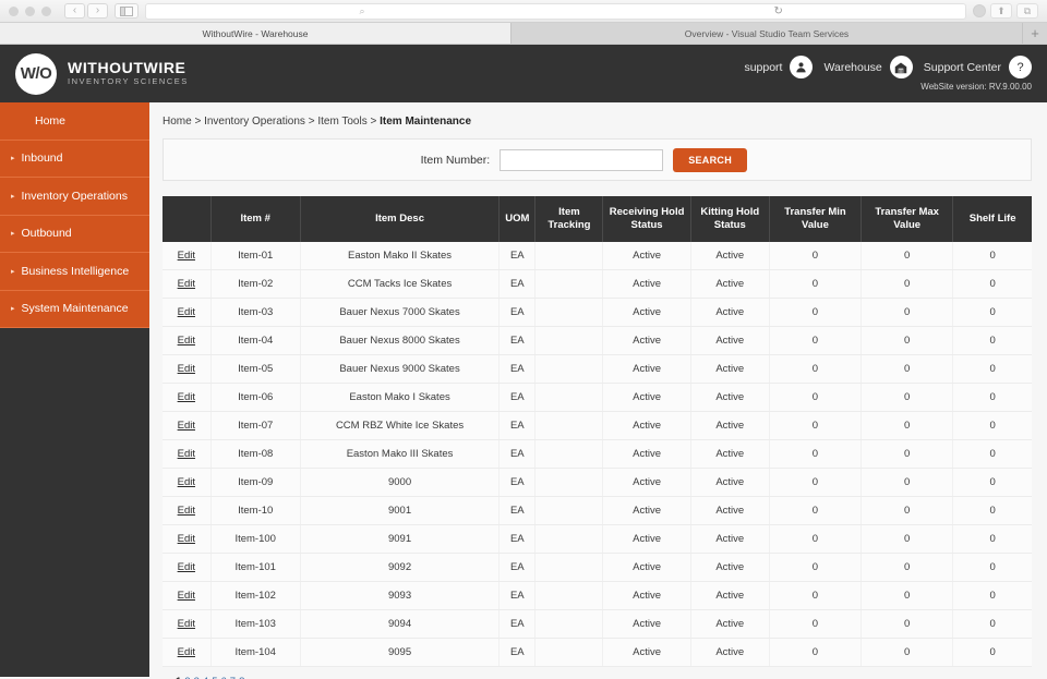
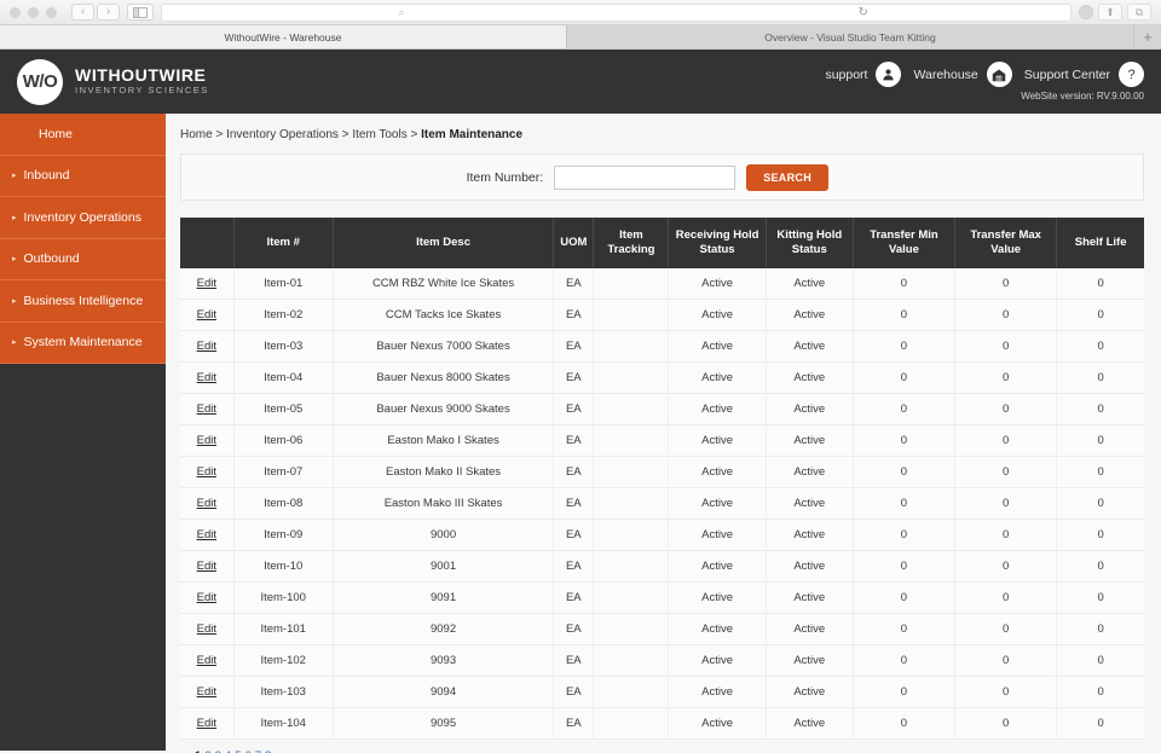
  ‹
  ›
  ⌕
  ↻
  ⬆
  ⧉
  WithoutWire - Warehouse
- Overview - Visual Studio Team Services
+ Overview - Visual Studio Team Kitting
  +
  W/O
  WITHOUTWIRE
  INVENTORY SCIENCES
  support
  Warehouse
  Support Center
  ?
  WebSite version: RV.9.00.00
  Home
  Inbound
  Inventory Operations
  Outbound
  Business Intelligence
  System Maintenance
  Home > Inventory Operations > Item Tools > Item Maintenance
  Item Number:
  SEARCH
  	Item #	Item Desc	UOM	Item Tracking	Receiving Hold Status	Kitting Hold Status	Transfer Min Value	Transfer Max Value	Shelf Life
- Edit	Item-01	Easton Mako II Skates	EA		Active	Active	0	0	0
+ Edit	Item-01	CCM RBZ White Ice Skates	EA		Active	Active	0	0	0
  Edit	Item-02	CCM Tacks Ice Skates	EA		Active	Active	0	0	0
  Edit	Item-03	Bauer Nexus 7000 Skates	EA		Active	Active	0	0	0
  Edit	Item-04	Bauer Nexus 8000 Skates	EA		Active	Active	0	0	0
  Edit	Item-05	Bauer Nexus 9000 Skates	EA		Active	Active	0	0	0
  Edit	Item-06	Easton Mako I Skates	EA		Active	Active	0	0	0
- Edit	Item-07	CCM RBZ White Ice Skates	EA		Active	Active	0	0	0
+ Edit	Item-07	Easton Mako II Skates	EA		Active	Active	0	0	0
  Edit	Item-08	Easton Mako III Skates	EA		Active	Active	0	0	0
  Edit	Item-09	9000	EA		Active	Active	0	0	0
  Edit	Item-10	9001	EA		Active	Active	0	0	0
  Edit	Item-100	9091	EA		Active	Active	0	0	0
  Edit	Item-101	9092	EA		Active	Active	0	0	0
  Edit	Item-102	9093	EA		Active	Active	0	0	0
  Edit	Item-103	9094	EA		Active	Active	0	0	0
  Edit	Item-104	9095	EA		Active	Active	0	0	0
